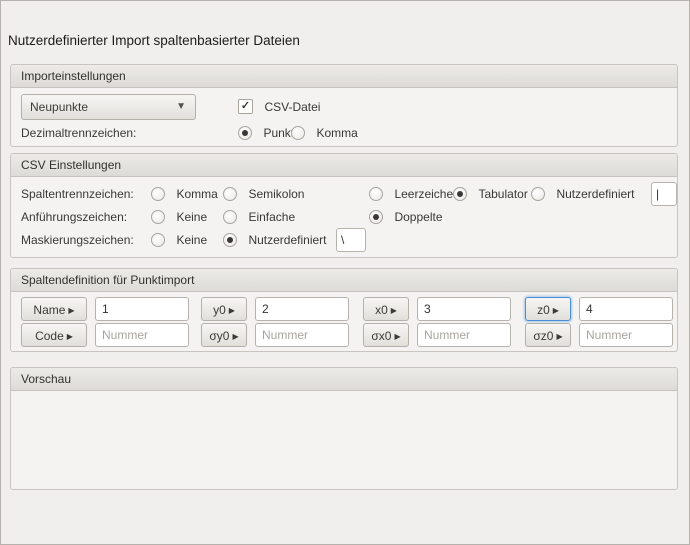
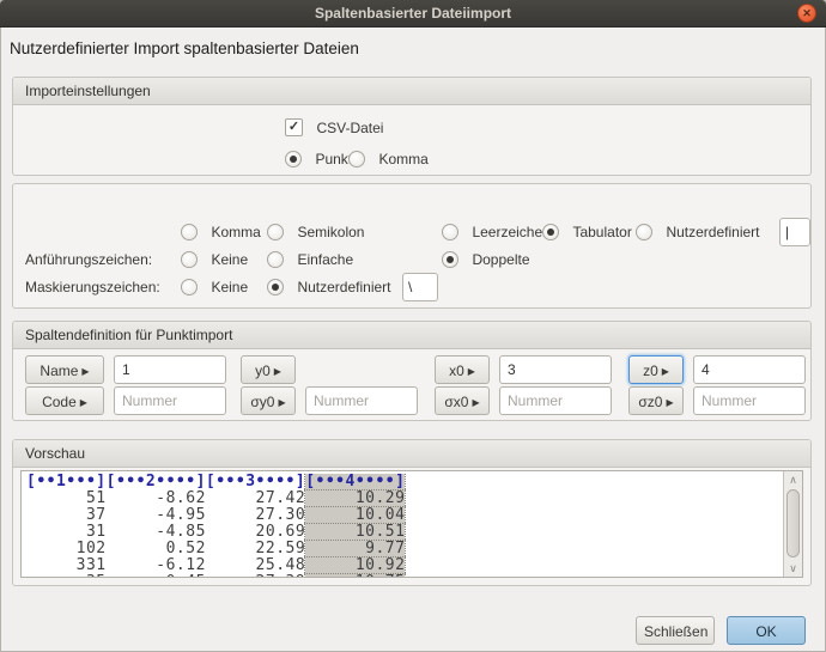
+ Spaltenbasierter Dateiimport
+ ✕
  Nutzerdefinierter Import spaltenbasierter Dateien
  Importeinstellungen
- Neupunkte
- ▼
  ✓ CSV-Datei
- Dezimaltrennzeichen:
  Punk
  Komma
- CSV Einstellungen
- Spaltentrennzeichen:
  Komma
  Semikolon
  Leerzeiche
  Tabulator
  Nutzerdefiniert
  |
  Anführungszeichen:
  Keine
  Einfache
  Doppelte
  Maskierungszeichen:
  Keine
  Nutzerdefiniert
  \
  Spaltendefinition für Punktimport
  Name ▶
  1
  y0 ▶
- 2
  x0 ▶
  3
  z0 ▶
  4
  Code ▶
  Nummer
  σy0 ▶
  Nummer
  σx0 ▶
  Nummer
  σz0 ▶
  Nummer
  Vorschau
+ [••1•••][•••2••••][•••3••••][•••4••••]
+ 51 -8.62 27.42 10.29
+ 37 -4.95 27.30 10.04
+ 31 -4.85 20.69 10.51
+ 102 0.52 22.59 9.77
+ 331 -6.12 25.48 10.92
+ ∧
+ ∨
+ Schließen
+ OK
